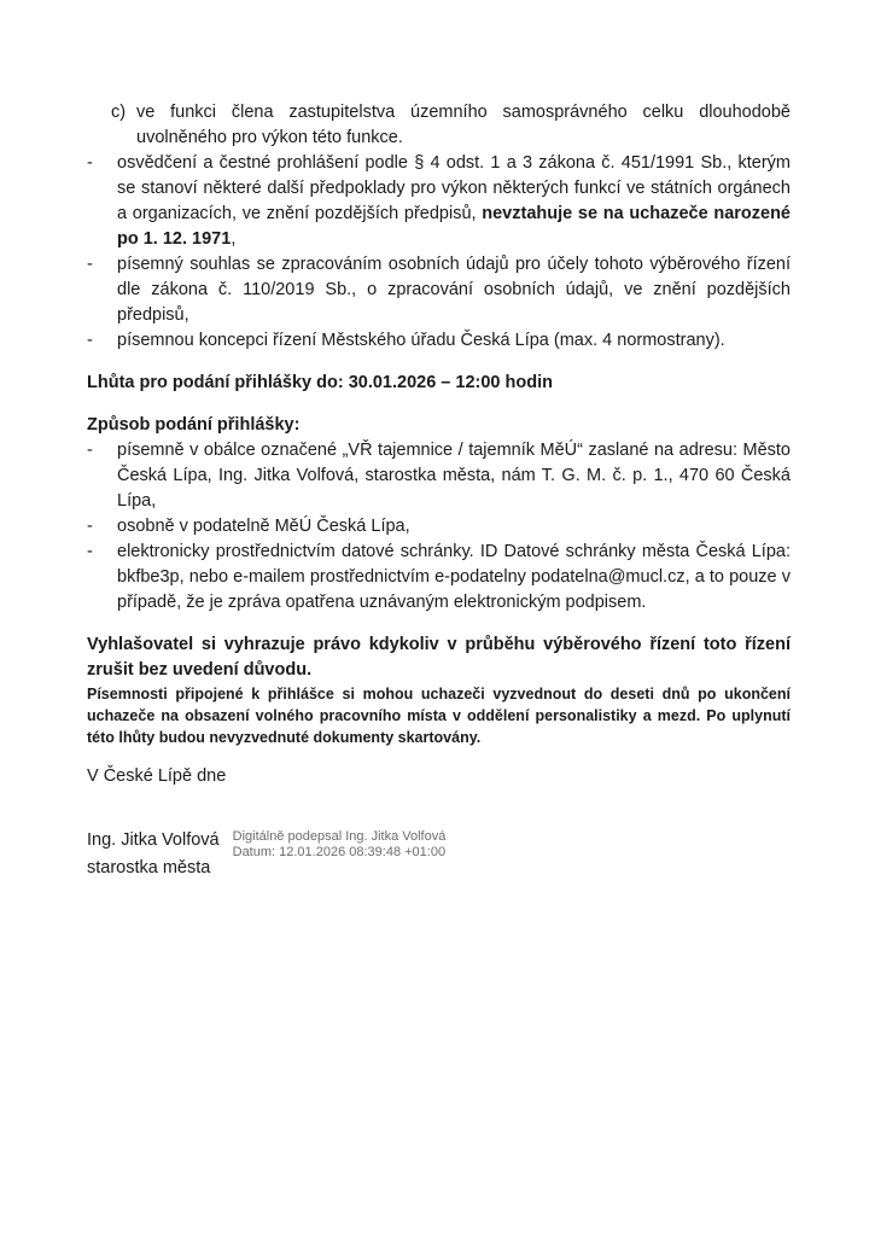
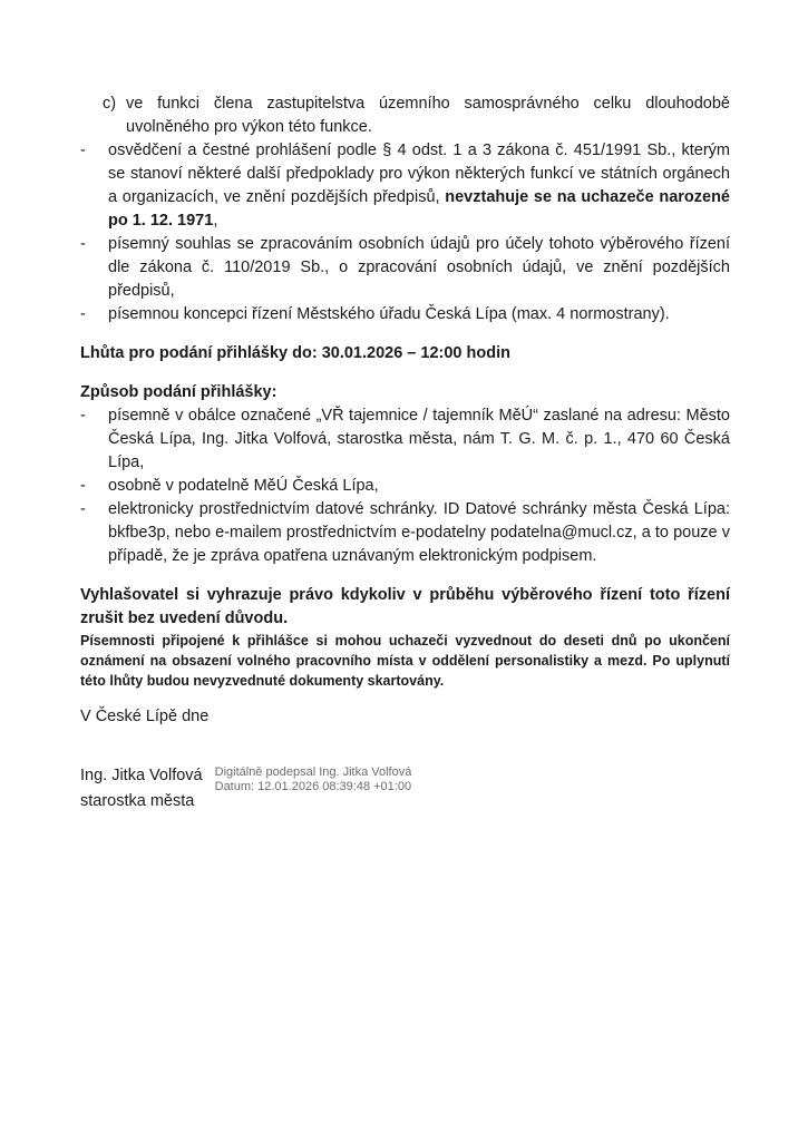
  c)
  ve funkci člena zastupitelstva územního samosprávného celku dlouhodobě uvolněného pro výkon této funkce.
  -
  osvědčení a čestné prohlášení podle § 4 odst. 1 a 3 zákona č. 451/1991 Sb., kterým se stanoví některé další předpoklady pro výkon některých funkcí ve státních orgánech a organizacích, ve znění pozdějších předpisů, nevztahuje se na uchazeče narozené po 1. 12. 1971,
  -
  písemný souhlas se zpracováním osobních údajů pro účely tohoto výběrového řízení dle zákona č. 110/2019 Sb., o zpracování osobních údajů, ve znění pozdějších předpisů,
  -
  písemnou koncepci řízení Městského úřadu Česká Lípa (max. 4 normostrany).
  Lhůta pro podání přihlášky do: 30.01.2026 – 12:00 hodin
  Způsob podání přihlášky:
  -
  písemně v obálce označené „VŘ tajemnice / tajemník MěÚ“ zaslané na adresu: Město Česká Lípa, Ing. Jitka Volfová, starostka města, nám T. G. M. č. p. 1., 470 60 Česká Lípa,
  -
  osobně v podatelně MěÚ Česká Lípa,
  -
  elektronicky prostřednictvím datové schránky. ID Datové schránky města Česká Lípa: bkfbe3p, nebo e-mailem prostřednictvím e-podatelny podatelna@mucl.cz, a to pouze v případě, že je zpráva opatřena uznávaným elektronickým podpisem.
  Vyhlašovatel si vyhrazuje právo kdykoliv v průběhu výběrového řízení toto řízení zrušit bez uvedení důvodu.
- Písemnosti připojené k přihlášce si mohou uchazeči vyzvednout do deseti dnů po ukončení uchazeče na obsazení volného pracovního místa v oddělení personalistiky a mezd. Po uplynutí této lhůty budou nevyzvednuté dokumenty skartovány.
+ Písemnosti připojené k přihlášce si mohou uchazeči vyzvednout do deseti dnů po ukončení oznámení na obsazení volného pracovního místa v oddělení personalistiky a mezd. Po uplynutí této lhůty budou nevyzvednuté dokumenty skartovány.
  V České Lípě dne
  Ing. Jitka Volfová
  starostka města
  Digitálně podepsal Ing. Jitka Volfová
  Datum: 12.01.2026 08:39:48 +01:00
